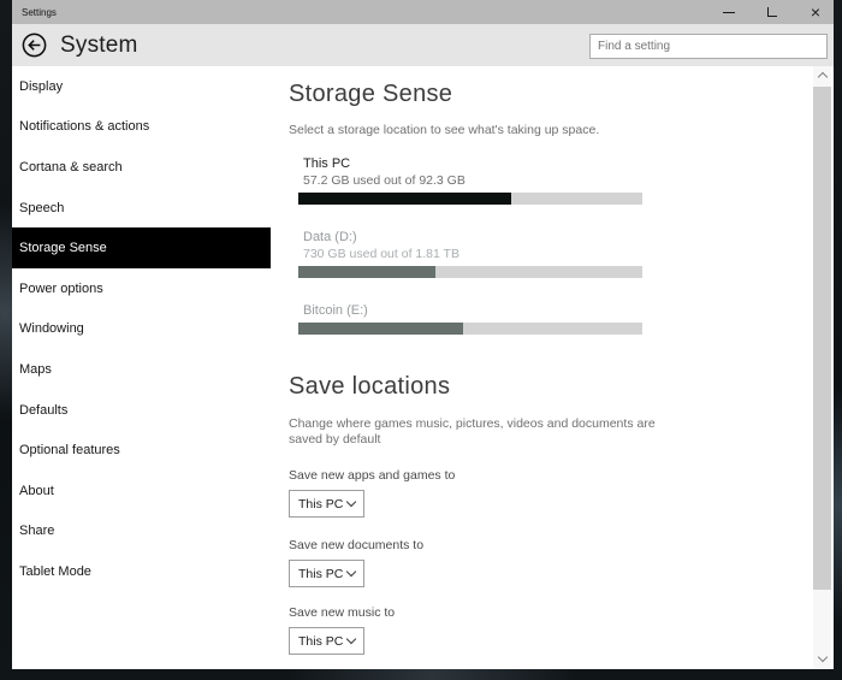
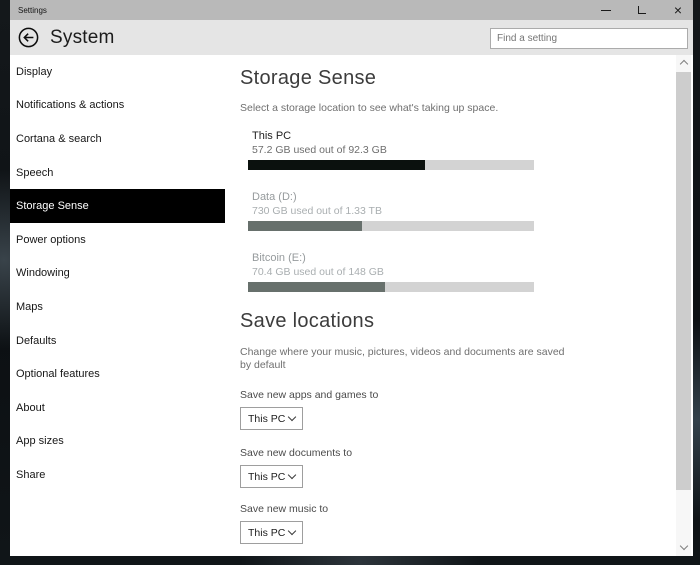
  Settings
  ×
  System
  Find a setting
  Display
  Notifications & actions
  Cortana & search
  Speech
  Storage Sense
  Power options
  Windowing
  Maps
  Defaults
  Optional features
  About
+ App sizes
  Share
- Tablet Mode
  Storage Sense
  Select a storage location to see what's taking up space.
  This PC
  57.2 GB used out of 92.3 GB
  Data (D:)
- 730 GB used out of 1.81 TB
+ 730 GB used out of 1.33 TB
  Bitcoin (E:)
+ 70.4 GB used out of 148 GB
  Save locations
- Change where games music, pictures, videos and documents are saved by default
+ Change where your music, pictures, videos and documents are saved by default
  Save new apps and games to
  This PC
  Save new documents to
  This PC
  Save new music to
  This PC
